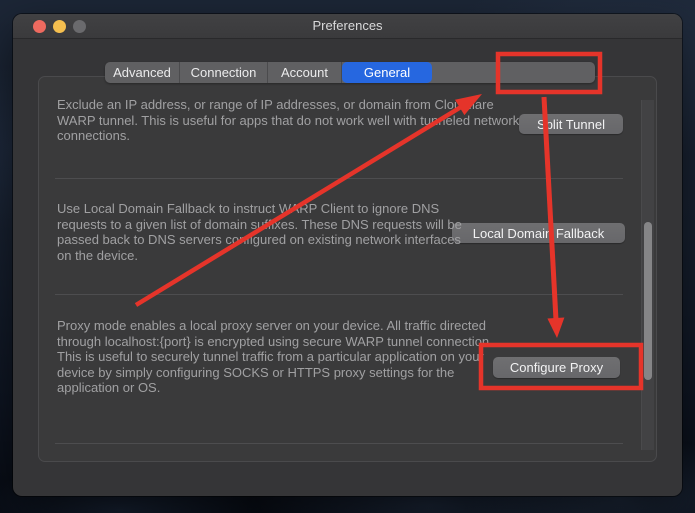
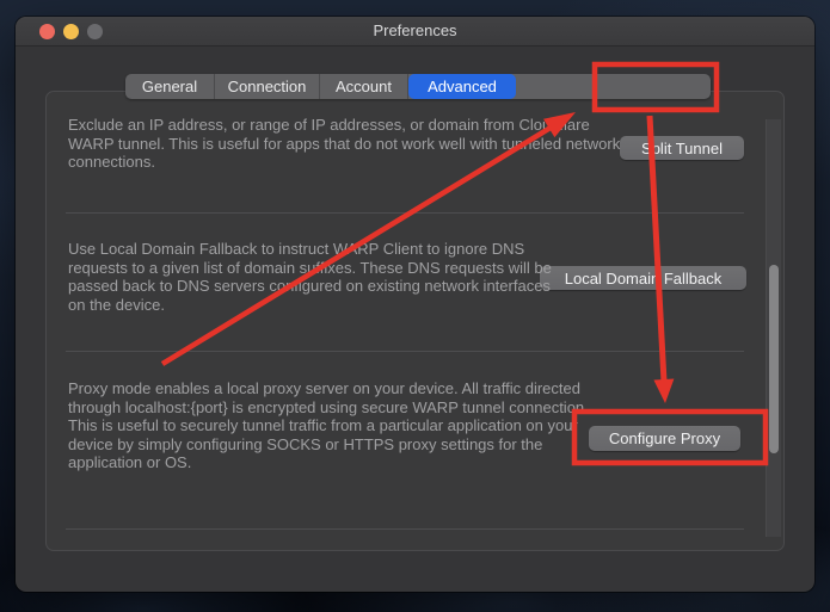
  Preferences
- Advanced
+ General
  Connection
  Account
- General
+ Advanced
  Exclude an IP address, or range of IP addresses, or domain from Cloulare WARP tunnel. This is useful for apps that do not work well with tuneled network connections.
  Split Tunnel
  Use Local Domain Fallback to instruct WRP Client to ignore DNS requests to a given list of domain suxes. These DNS requests will be passed back to DNS servers cofigured on existing network interfaces on the device.
  Local Domain Fallback
  Proxy mode enables a local proxy server on your device. All traffic directed through localhost:{port} is encrypted using secure WARP tunnel connection. This is useful to securely tunnel traffic from a particular application on you device by simply configuring SOCKS or HTTPS proxy settings for the application or OS.
  Configure Proxy
